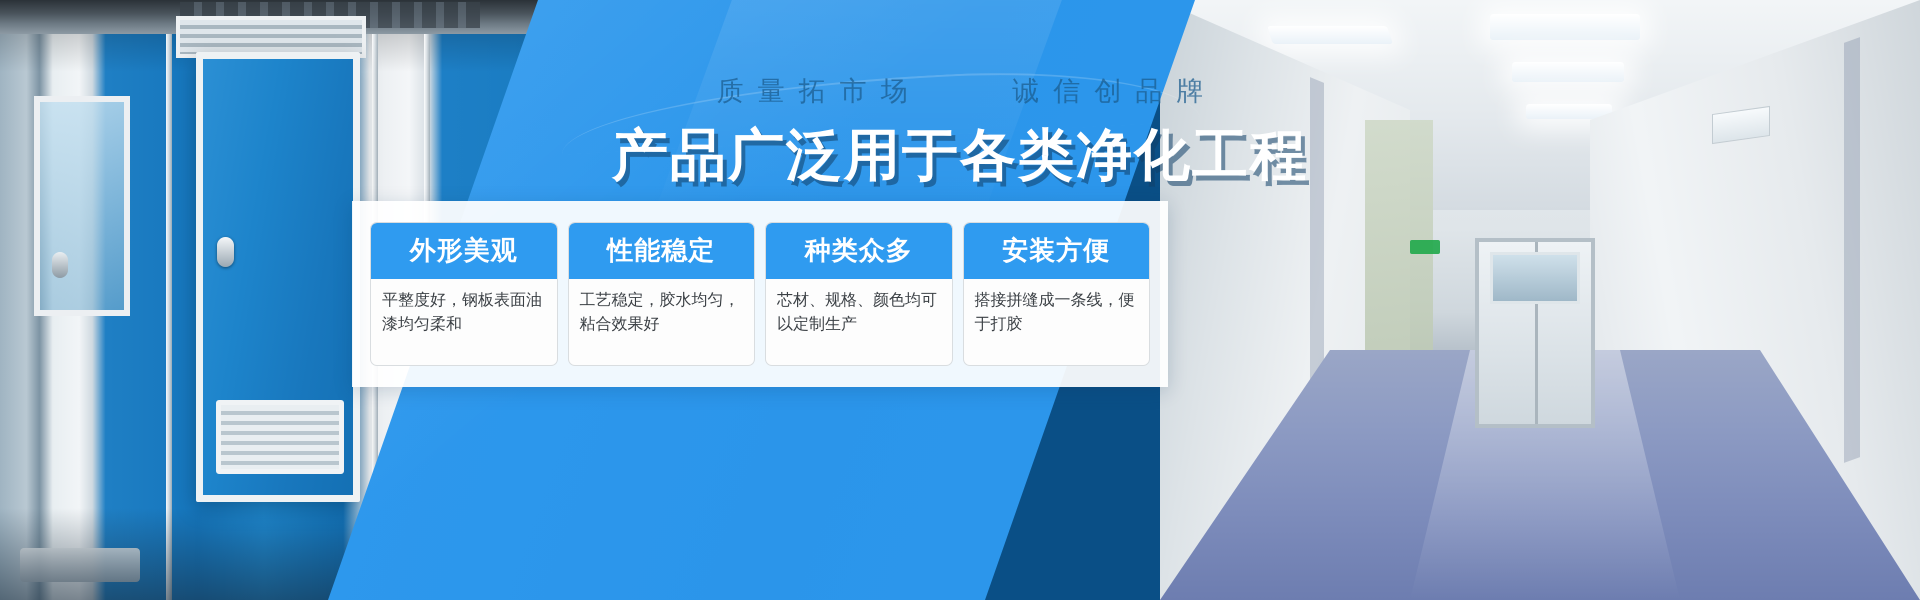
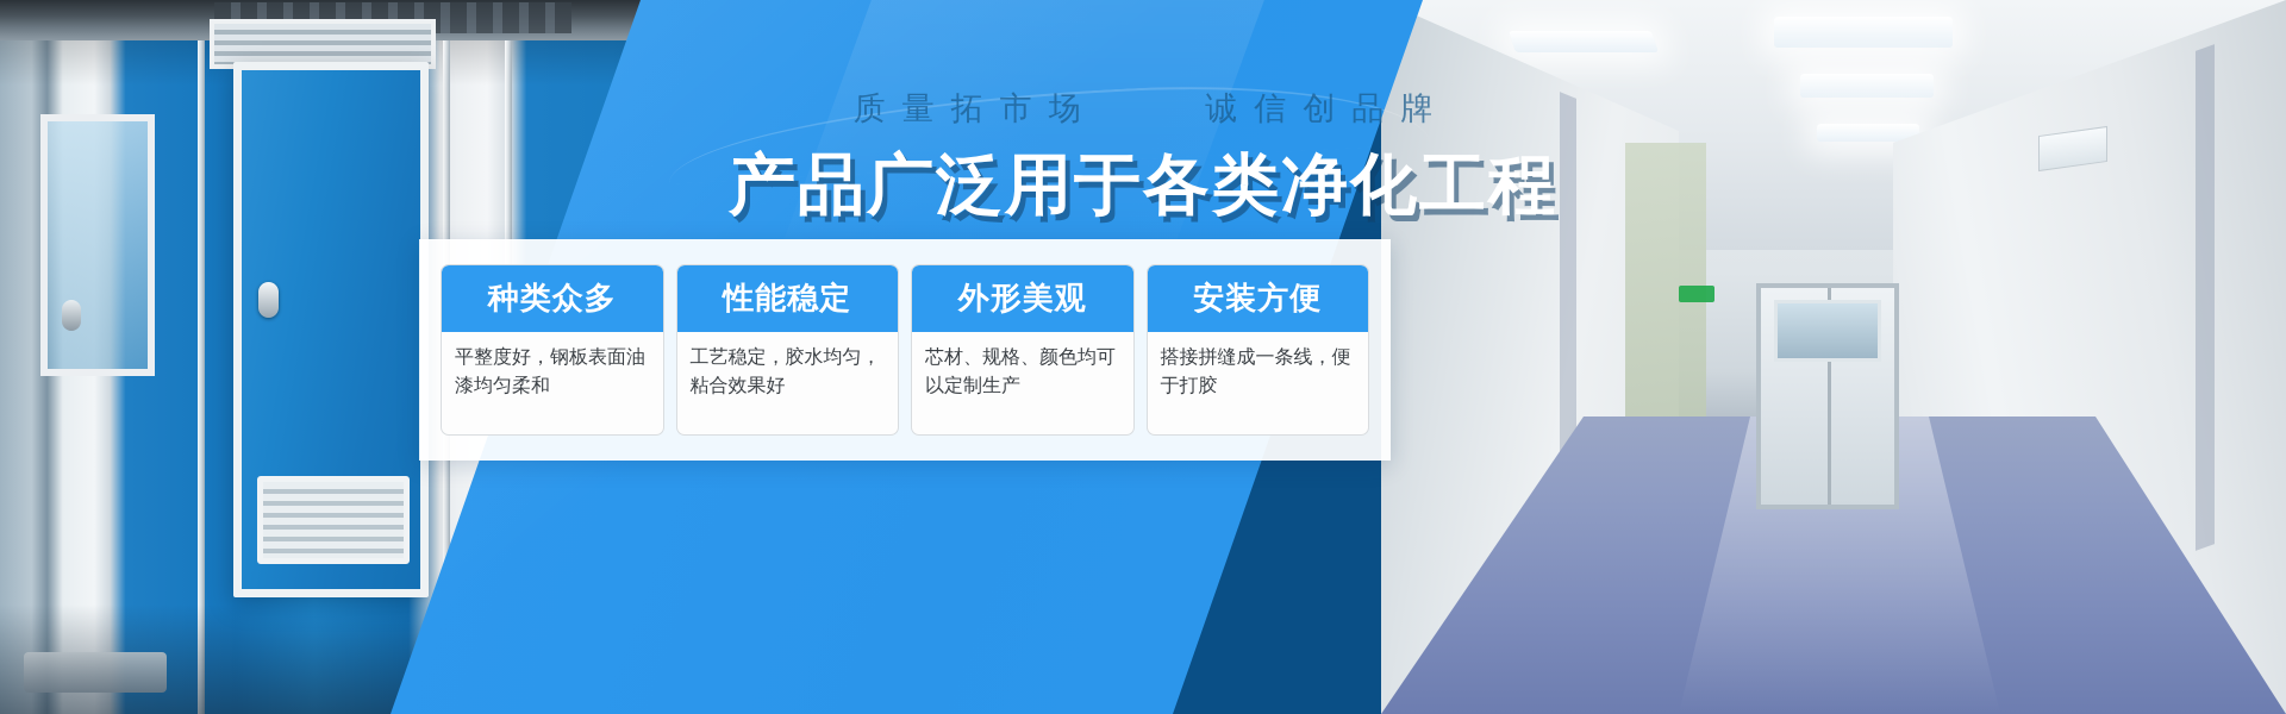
  质量拓市场 诚信创品牌
  产品广泛用于各类净化工程
- 外形美观
+ 种类众多
  平整度好，钢板表面油漆均匀柔和
  性能稳定
  工艺稳定，胶水均匀，粘合效果好
- 种类众多
+ 外形美观
  芯材、规格、颜色均可以定制生产
  安装方便
  搭接拼缝成一条线，便于打胶
